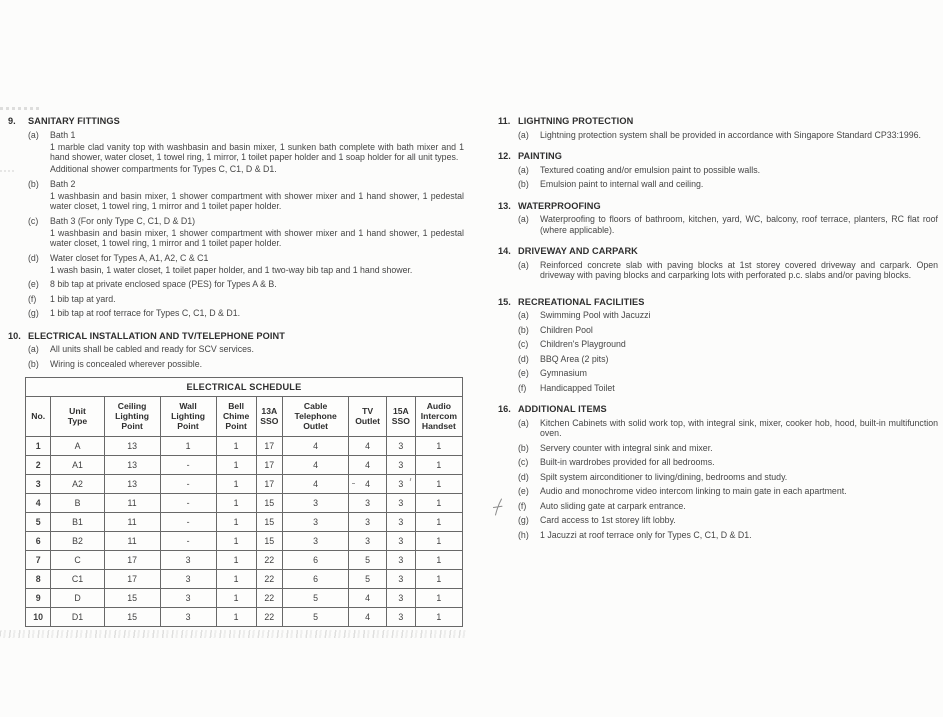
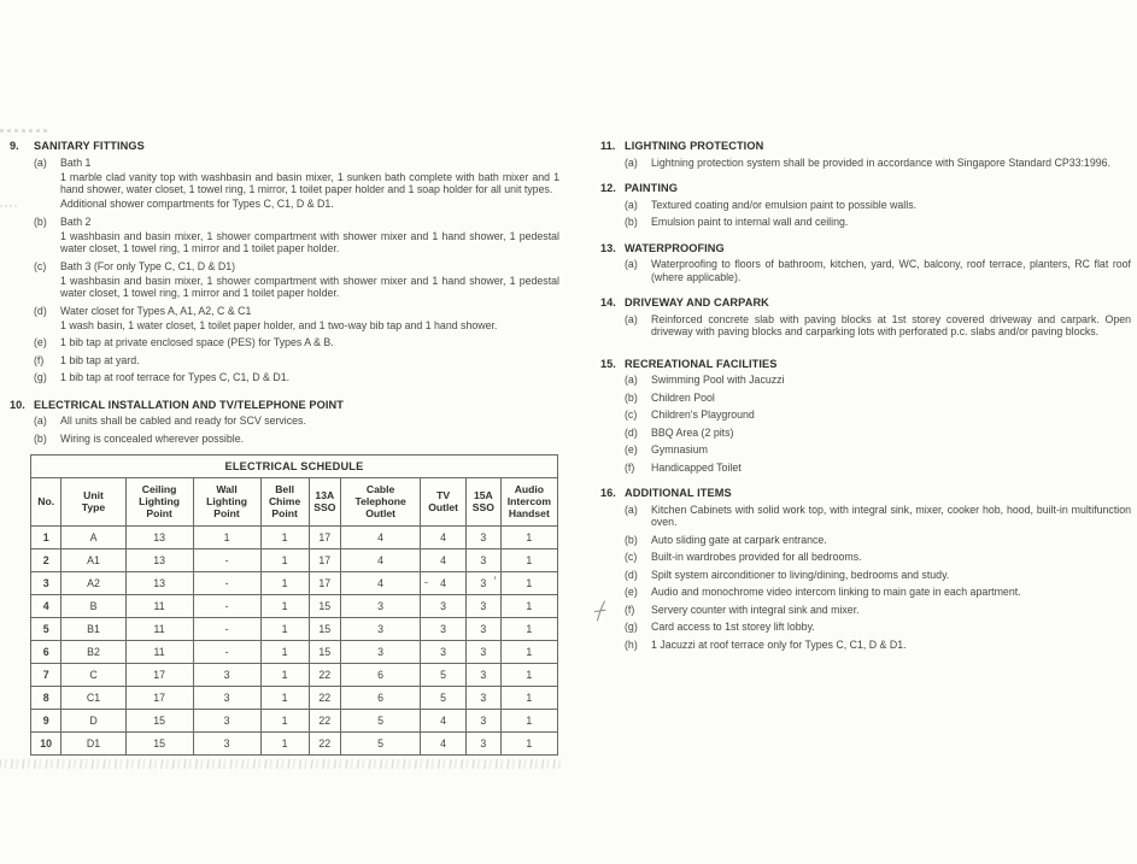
  9.
  SANITARY FITTINGS
  (a)
  Bath 1
  1 marble clad vanity top with washbasin and basin mixer, 1 sunken bath complete with bath mixer and 1 hand shower, water closet, 1 towel ring, 1 mirror, 1 toilet paper holder and 1 soap holder for all unit types.
  Additional shower compartments for Types C, C1, D & D1.
  (b)
  Bath 2
  1 washbasin and basin mixer, 1 shower compartment with shower mixer and 1 hand shower, 1 pedestal water closet, 1 towel ring, 1 mirror and 1 toilet paper holder.
  (c)
  Bath 3 (For only Type C, C1, D & D1)
  1 washbasin and basin mixer, 1 shower compartment with shower mixer and 1 hand shower, 1 pedestal water closet, 1 towel ring, 1 mirror and 1 toilet paper holder.
  (d)
  Water closet for Types A, A1, A2, C & C1
  1 wash basin, 1 water closet, 1 toilet paper holder, and 1 two-way bib tap and 1 hand shower.
  (e)
- 8 bib tap at private enclosed space (PES) for Types A & B.
+ 1 bib tap at private enclosed space (PES) for Types A & B.
  (f)
  1 bib tap at yard.
  (g)
  1 bib tap at roof terrace for Types C, C1, D & D1.
  10.
  ELECTRICAL INSTALLATION AND TV/TELEPHONE POINT
  (a)
  All units shall be cabled and ready for SCV services.
  (b)
  Wiring is concealed wherever possible.
  ELECTRICAL SCHEDULE
  No.	Unit Type	Ceiling Lighting Point	Wall Lighting Point	Bell Chime Point	13A SSO	Cable Telephone Outlet	TV Outlet	15A SSO	Audio Intercom Handset
  1	A	13	1	1	17	4	4	3	1
  2	A1	13	-	1	17	4	4	3	1
  3	A2	13	-	1	17	4	4	3	1
  4	B	11	-	1	15	3	3	3	1
  5	B1	11	-	1	15	3	3	3	1
  6	B2	11	-	1	15	3	3	3	1
  7	C	17	3	1	22	6	5	3	1
  8	C1	17	3	1	22	6	5	3	1
  9	D	15	3	1	22	5	4	3	1
  10	D1	15	3	1	22	5	4	3	1
  11.
  LIGHTNING PROTECTION
  (a)
  Lightning protection system shall be provided in accordance with Singapore Standard CP33:1996.
  12.
  PAINTING
  (a)
  Textured coating and/or emulsion paint to possible walls.
  (b)
  Emulsion paint to internal wall and ceiling.
  13.
  WATERPROOFING
  (a)
  Waterproofing to floors of bathroom, kitchen, yard, WC, balcony, roof terrace, planters, RC flat roof (where applicable).
  14.
  DRIVEWAY AND CARPARK
  (a)
  Reinforced concrete slab with paving blocks at 1st storey covered driveway and carpark. Open driveway with paving blocks and carparking lots with perforated p.c. slabs and/or paving blocks.
  15.
  RECREATIONAL FACILITIES
  (a)
  Swimming Pool with Jacuzzi
  (b)
  Children Pool
  (c)
  Children's Playground
  (d)
  BBQ Area (2 pits)
  (e)
  Gymnasium
  (f)
  Handicapped Toilet
  16.
  ADDITIONAL ITEMS
  (a)
  Kitchen Cabinets with solid work top, with integral sink, mixer, cooker hob, hood, built-in multifunction oven.
  (b)
- Servery counter with integral sink and mixer.
+ Auto sliding gate at carpark entrance.
  (c)
  Built-in wardrobes provided for all bedrooms.
  (d)
  Spilt system airconditioner to living/dining, bedrooms and study.
  (e)
  Audio and monochrome video intercom linking to main gate in each apartment.
  (f)
- Auto sliding gate at carpark entrance.
+ Servery counter with integral sink and mixer.
  (g)
  Card access to 1st storey lift lobby.
  (h)
  1 Jacuzzi at roof terrace only for Types C, C1, D & D1.
